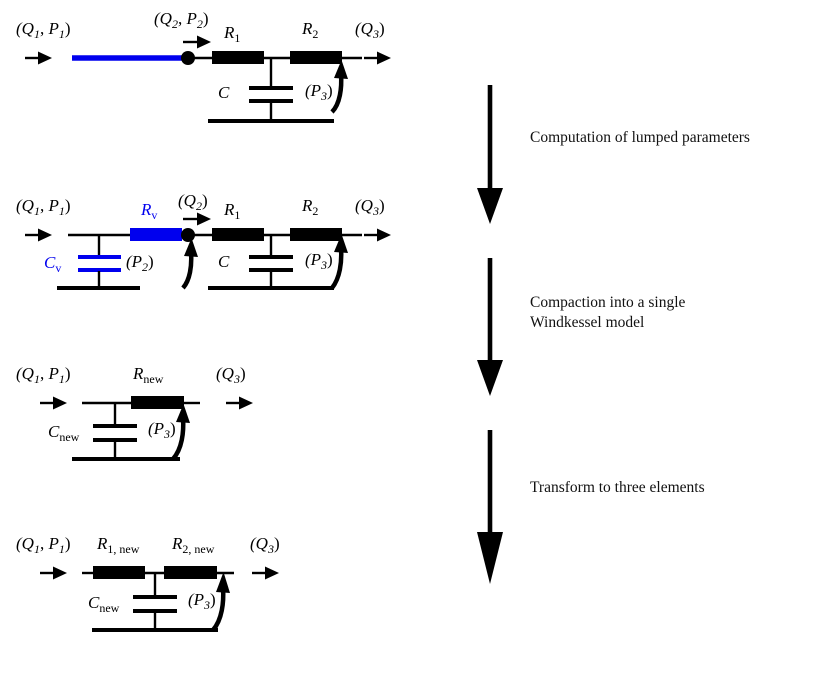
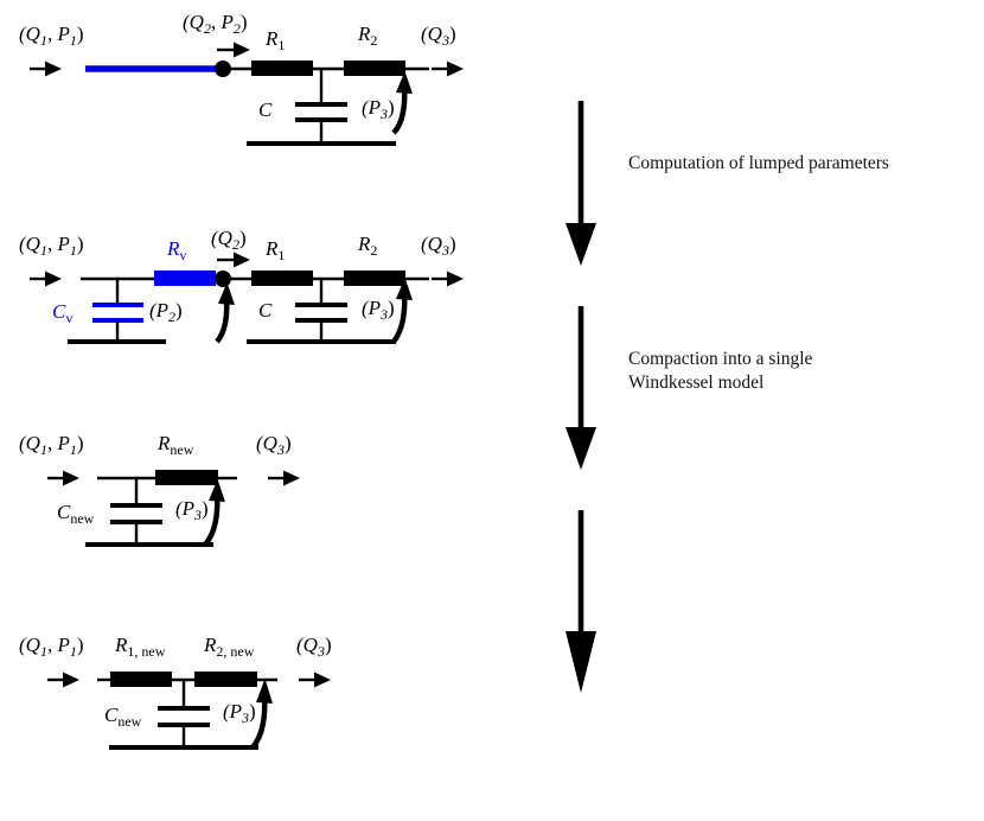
  (Q1, P1)
  (Q2, P2)
  R1
  R2
  C
  (P3)
  (Q3)
  (Q1, P1)
  Rv
  Cv
  (Q2)
  (P2)
  R1
  R2
  C
  (P3)
  (Q3)
  (Q1, P1)
  Rnew
  Cnew
  (P3)
  (Q3)
  (Q1, P1)
  R1, new
  R2, new
  Cnew
  (P3)
  (Q3)
  Computation of lumped parameters
  Compaction into a single
  Windkessel model
- Transform to three elements
